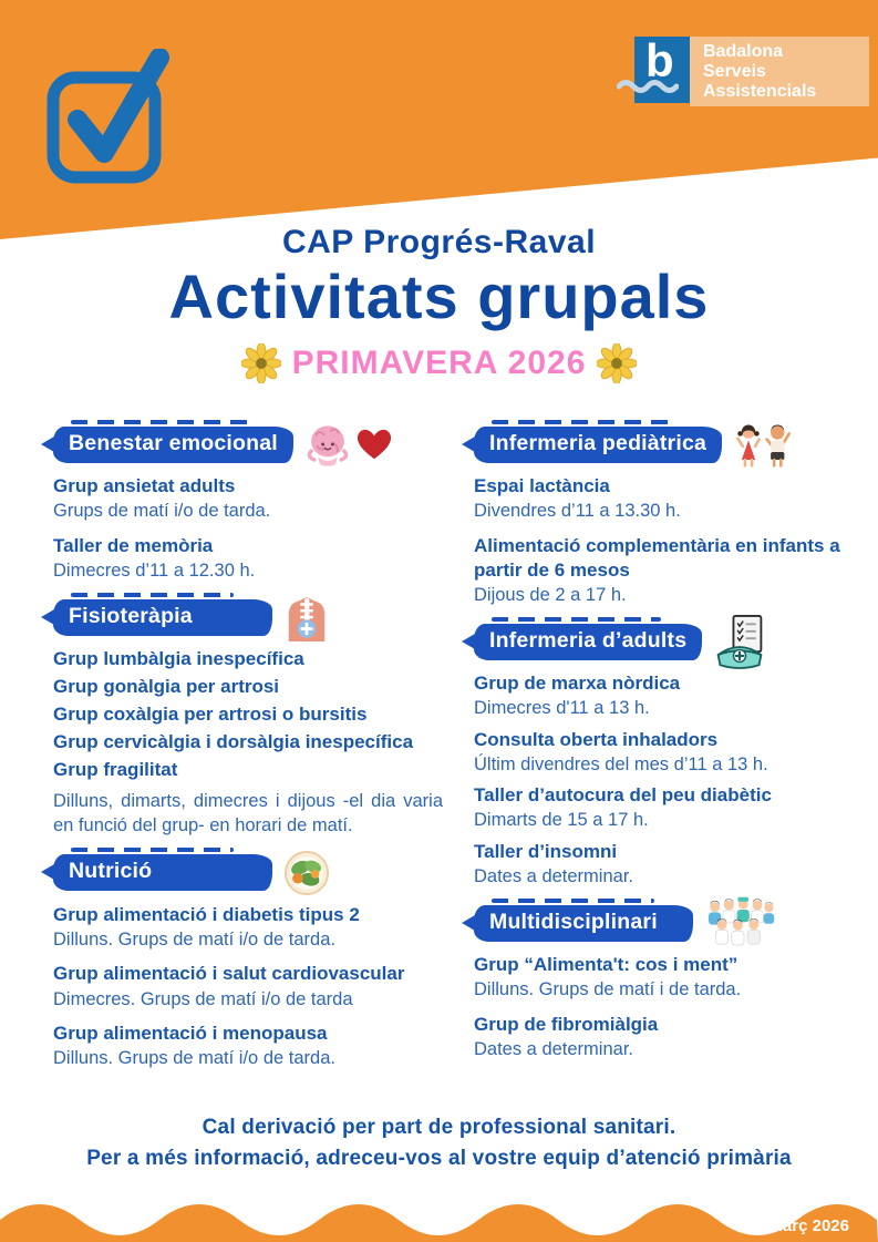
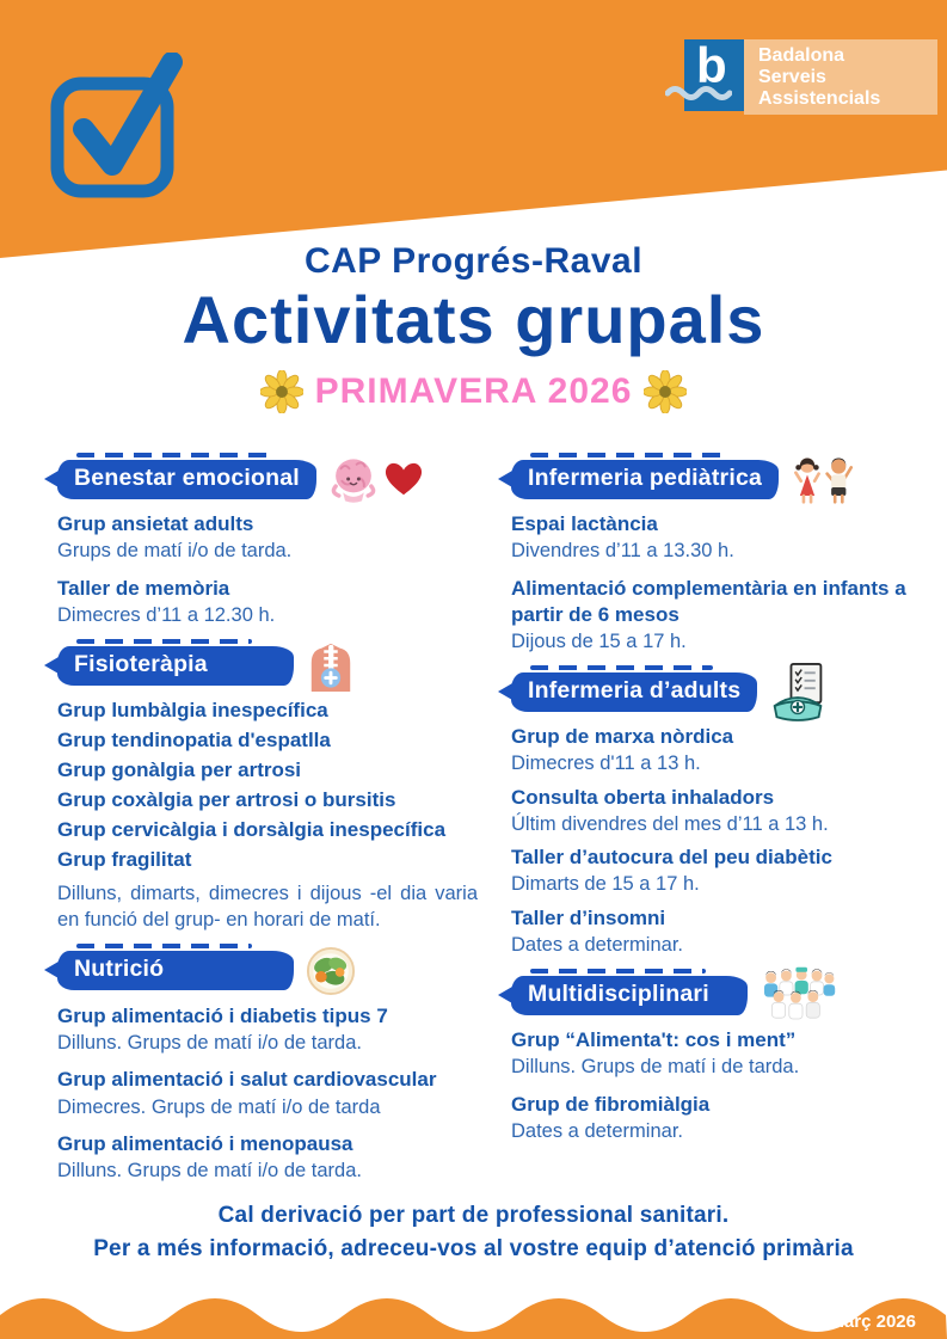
  b
  Badalona
  Serveis
  Assistencials
  CAP Progrés-Raval
  Activitats grupals
  PRIMAVERA 2026
  Benestar emocional
  Grup ansietat adults
  Grups de matí i/o de tarda.
  Taller de memòria
  Dimecres d’11 a 12.30 h.
  Fisioteràpia
  Grup lumbàlgia inespecífica
+ Grup tendinopatia d'espatlla
  Grup gonàlgia per artrosi
  Grup coxàlgia per artrosi o bursitis
  Grup cervicàlgia i dorsàlgia inespecífica
  Grup fragilitat
  Dilluns, dimarts, dimecres i dijous -el dia varia en funció del grup- en horari de matí.
  Nutrició
- Grup alimentació i diabetis tipus 2
+ Grup alimentació i diabetis tipus 7
  Dilluns. Grups de matí i/o de tarda.
  Grup alimentació i salut cardiovascular
  Dimecres. Grups de matí i/o de tarda
  Grup alimentació i menopausa
  Dilluns. Grups de matí i/o de tarda.
  Infermeria pediàtrica
  Espai lactància
  Divendres d’11 a 13.30 h.
  Alimentació complementària en infants a partir de 6 mesos
- Dijous de 2 a 17 h.
+ Dijous de 15 a 17 h.
  Infermeria d’adults
  Grup de marxa nòrdica
  Dimecres d'11 a 13 h.
  Consulta oberta inhaladors
  Últim divendres del mes d’11 a 13 h.
  Taller d’autocura del peu diabètic
  Dimarts de 15 a 17 h.
  Taller d’insomni
  Dates a determinar.
  Multidisciplinari
  Grup “Alimenta't: cos i ment”
  Dilluns. Grups de matí i de tarda.
  Grup de fibromiàlgia
  Dates a determinar.
  Cal derivació per part de professional sanitari.
  Per a més informació, adreceu-vos al vostre equip d’atenció primària
  Març 2026
